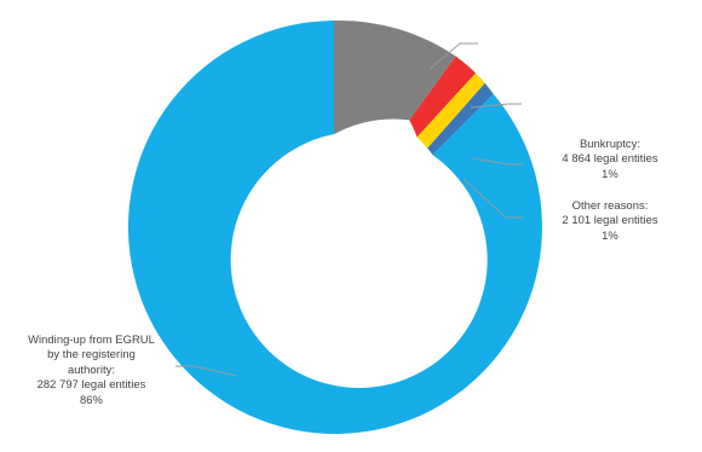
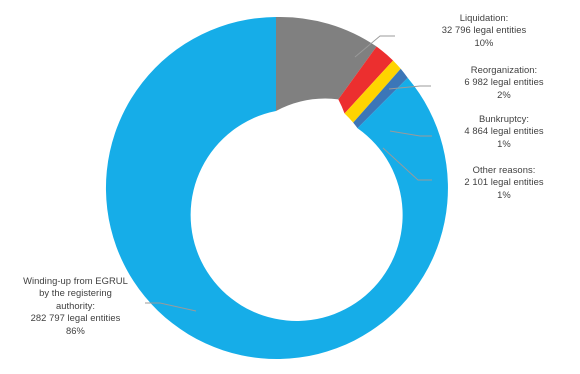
+ Liquidation:
+ 32 796 legal entities
+ 10%
+ Reorganization:
+ 6 982 legal entities
+ 2%
  Bunkruptcy:
  4 864 legal entities
  1%
  Other reasons:
  2 101 legal entities
  1%
  Winding-up from EGRUL
  by the registering
  authority:
  282 797 legal entities
  86%
